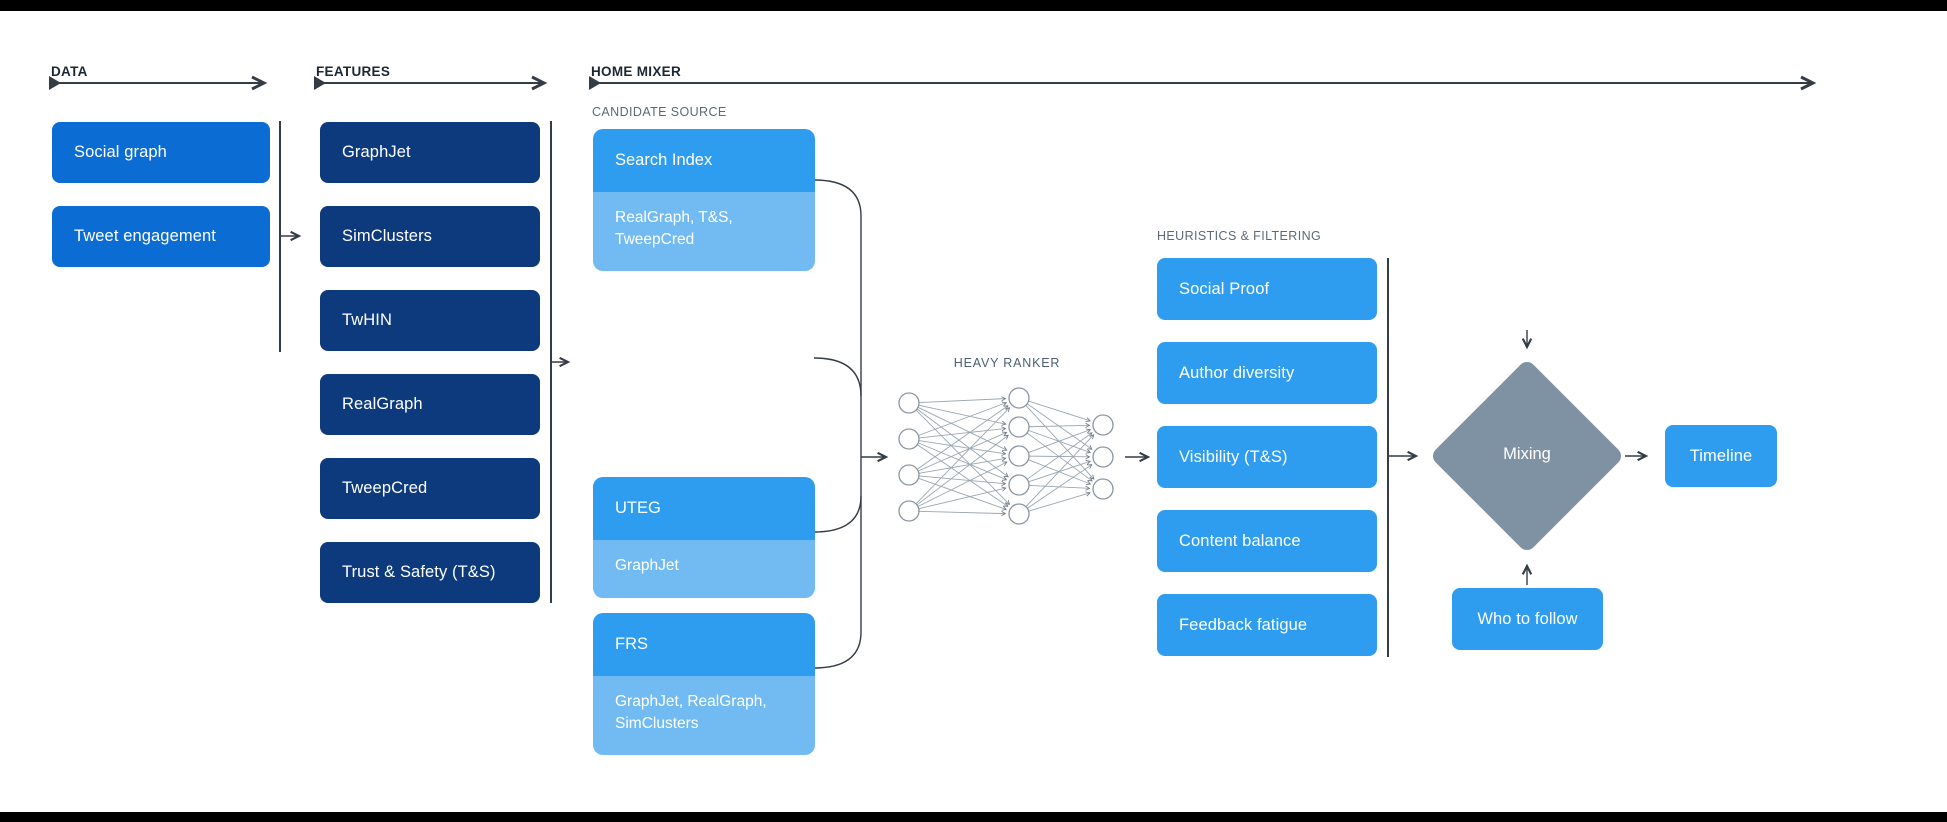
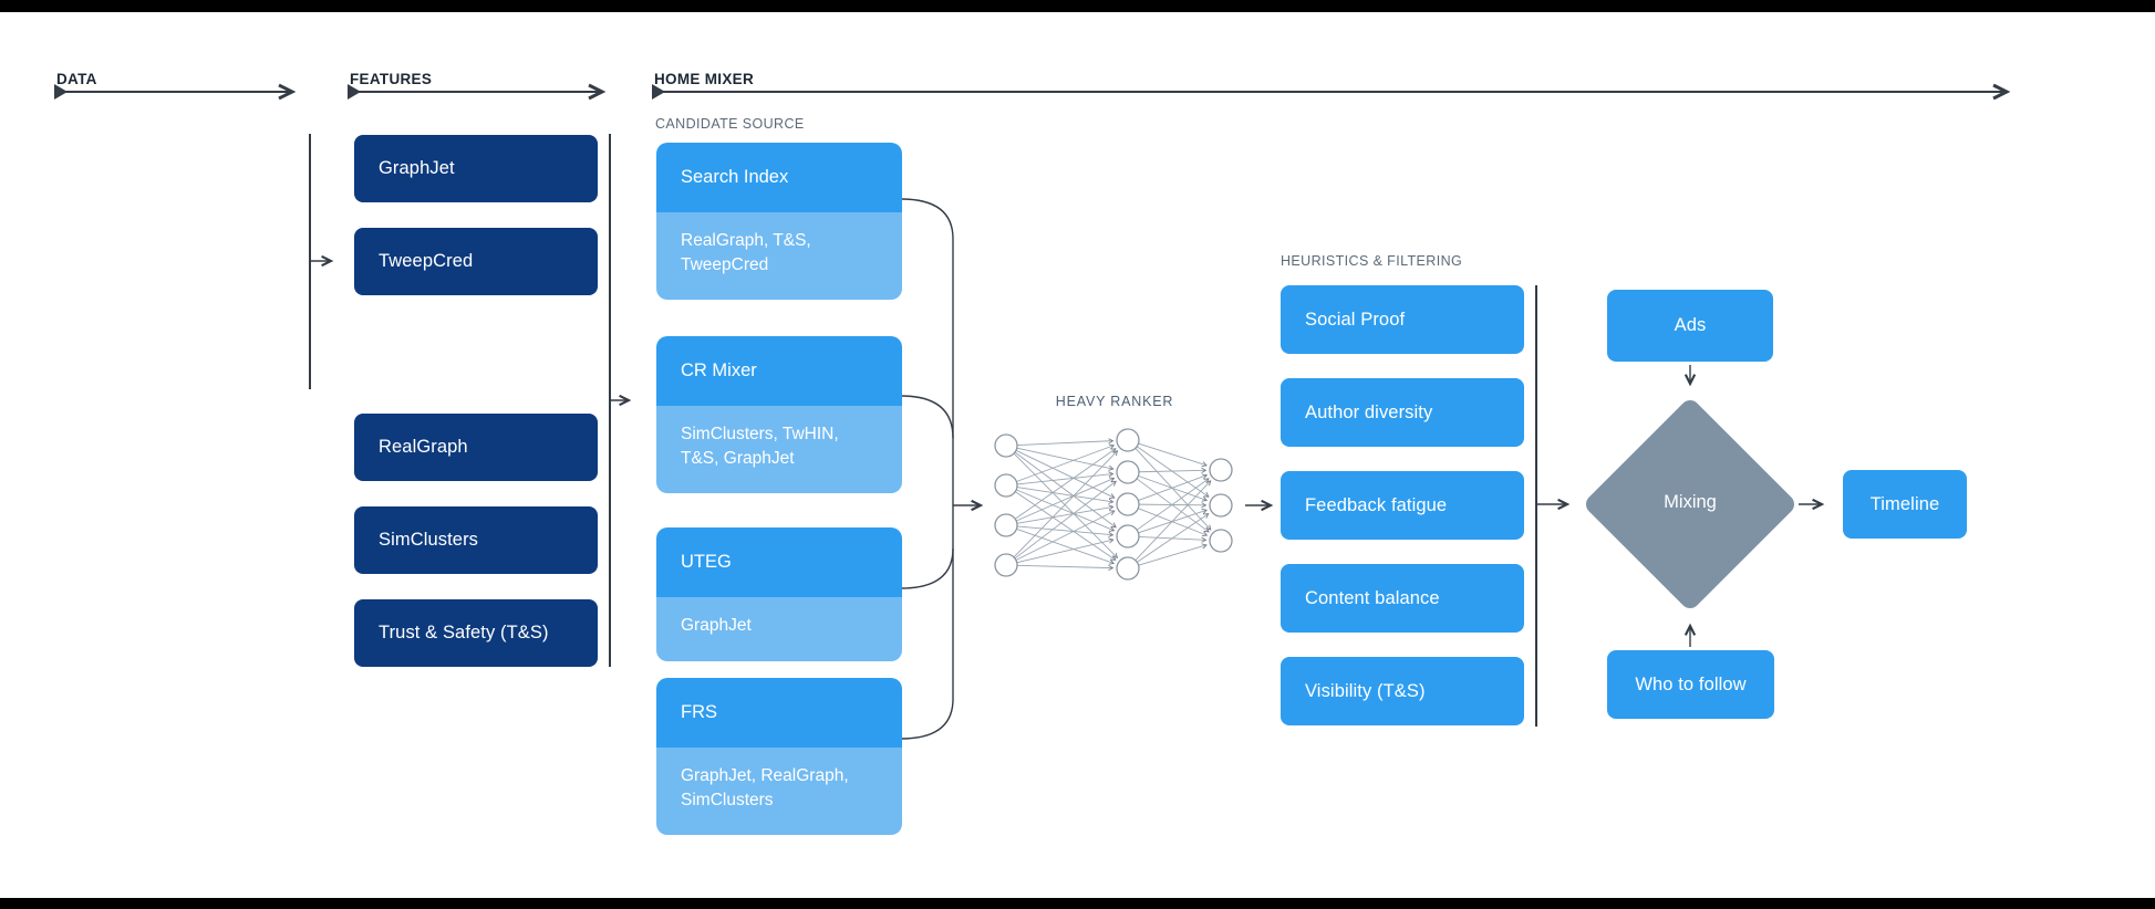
  DATA
  FEATURES
  HOME MIXER
- Social graph
- Tweet engagement
  GraphJet
- SimClusters
+ TweepCred
- TwHIN
  RealGraph
- TweepCred
+ SimClusters
  Trust & Safety (T&S)
  CANDIDATE SOURCE
  Search Index
  RealGraph, T&S, TweepCred
+ CR Mixer
+ SimClusters, TwHIN, T&S, GraphJet
  UTEG
  GraphJet
  FRS
  GraphJet, RealGraph, SimClusters
  HEAVY RANKER
  HEURISTICS & FILTERING
  Social Proof
  Author diversity
- Visibility (T&S)
+ Feedback fatigue
  Content balance
- Feedback fatigue
+ Visibility (T&S)
+ Ads
  Mixing
  Who to follow
  Timeline
